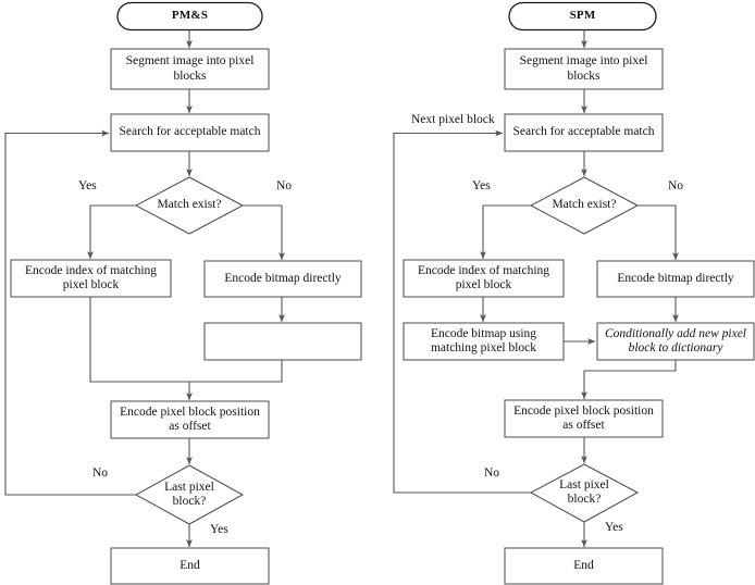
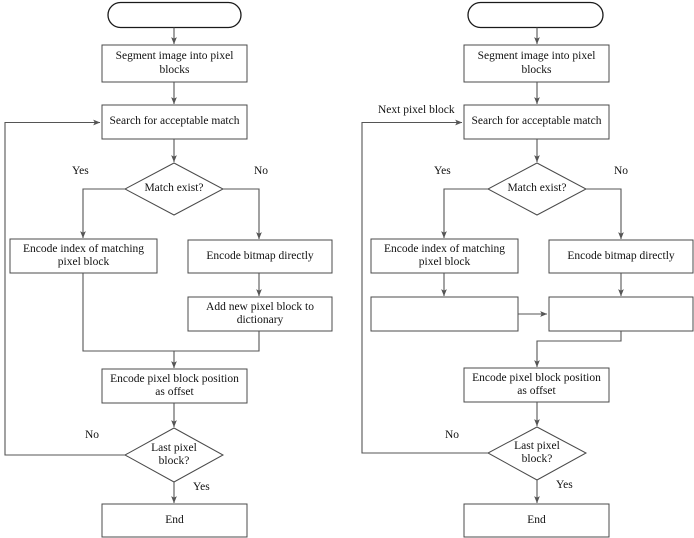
- PM&S
  Segment image into pixel blocks
  Search for acceptable match
  Match exist?
  Encode index of matching pixel block
  Encode bitmap directly
+ Add new pixel block to dictionary
  Encode pixel block position as offset
  Last pixel block?
  End
  Yes
  No
  No
  Yes
- SPM
  Segment image into pixel blocks
  Search for acceptable match
  Match exist?
  Encode index of matching pixel block
  Encode bitmap directly
- Encode bitmap using matching pixel block
- Conditionally add new pixel block to dictionary
  Encode pixel block position as offset
  Last pixel block?
  End
  Next pixel block
  Yes
  No
  No
  Yes
